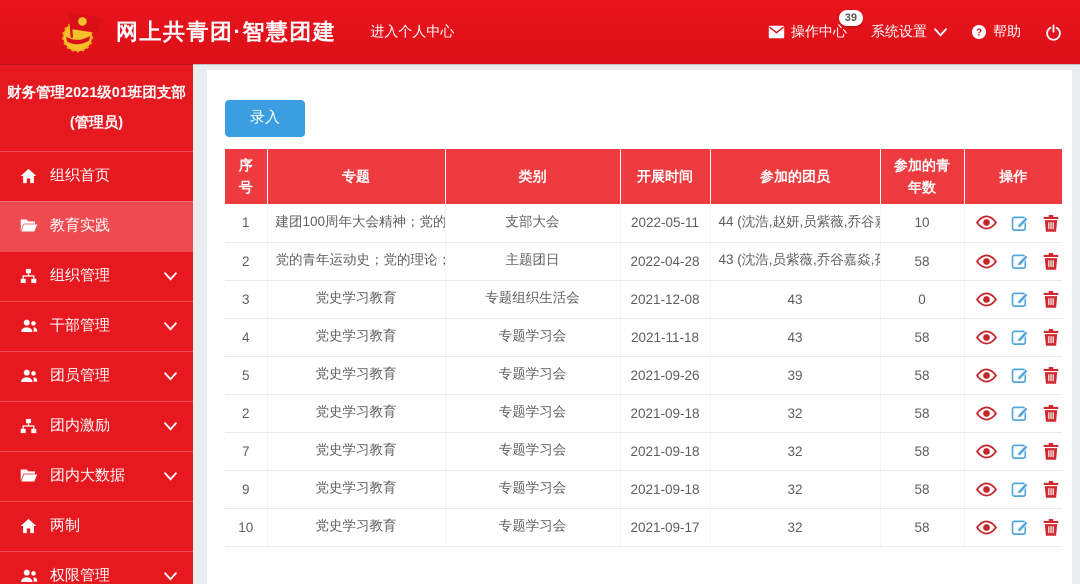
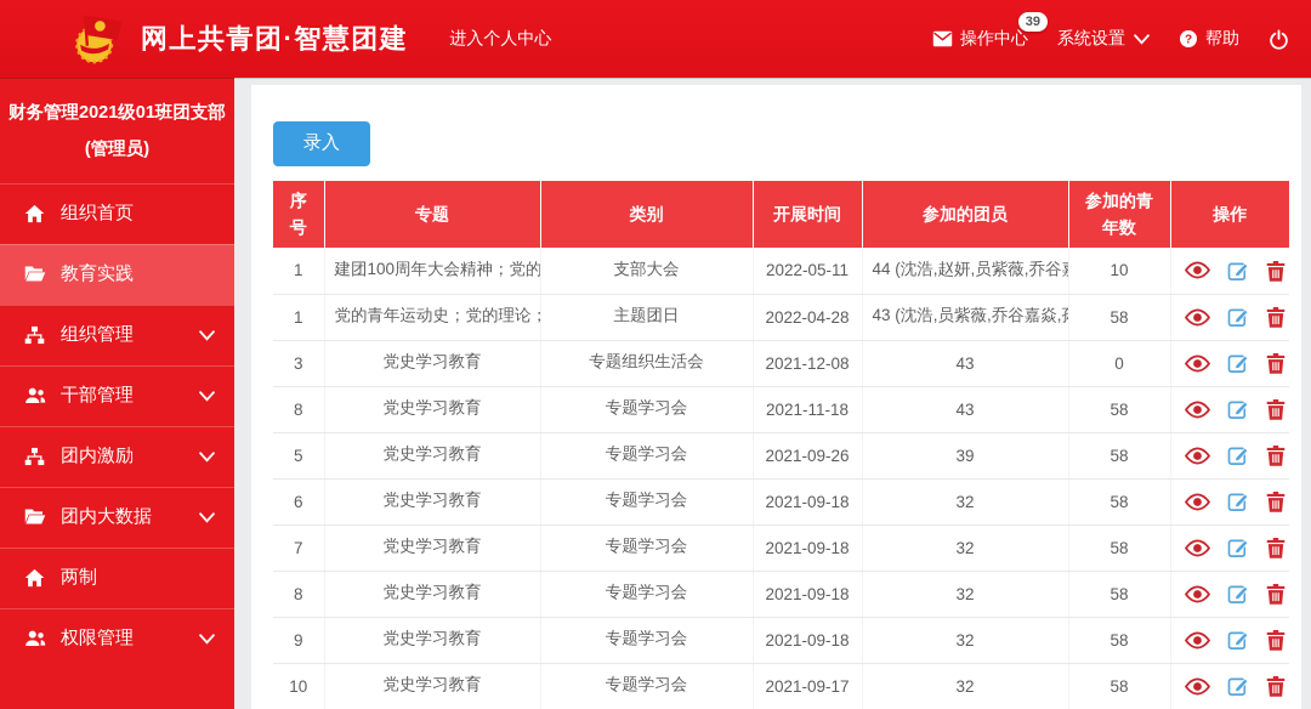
  网上共青团·智慧团建
  进入个人中心
  操作中心
  39
  系统设置
  ?
  帮助
  财务管理2021级01班团支部
  (管理员)
  组织首页
  教育实践
  组织管理
  干部管理
- 团员管理
  团内激励
  团内大数据
  两制
  权限管理
  录入
  序号	专题	类别	开展时间	参加的团员	参加的青年数	操作
  1	建团100周年大会精神；党的	支部大会	2022-05-11	44 (沈浩,赵妍,员紫薇,乔谷	10
- 2	党的青年运动史；党的理论；	主题团日	2022-04-28	43 (沈浩,员紫薇,乔谷嘉焱,	58
+ 1	党的青年运动史；党的理论；	主题团日	2022-04-28	43 (沈浩,员紫薇,乔谷嘉焱,	58
  3	党史学习教育	专题组织生活会	2021-12-08	43	0
- 4	党史学习教育	专题学习会	2021-11-18	43	58
+ 8	党史学习教育	专题学习会	2021-11-18	43	58
  5	党史学习教育	专题学习会	2021-09-26	39	58
- 2	党史学习教育	专题学习会	2021-09-18	32	58
+ 6	党史学习教育	专题学习会	2021-09-18	32	58
  7	党史学习教育	专题学习会	2021-09-18	32	58
+ 8	党史学习教育	专题学习会	2021-09-18	32	58
  9	党史学习教育	专题学习会	2021-09-18	32	58
  10	党史学习教育	专题学习会	2021-09-17	32	58
